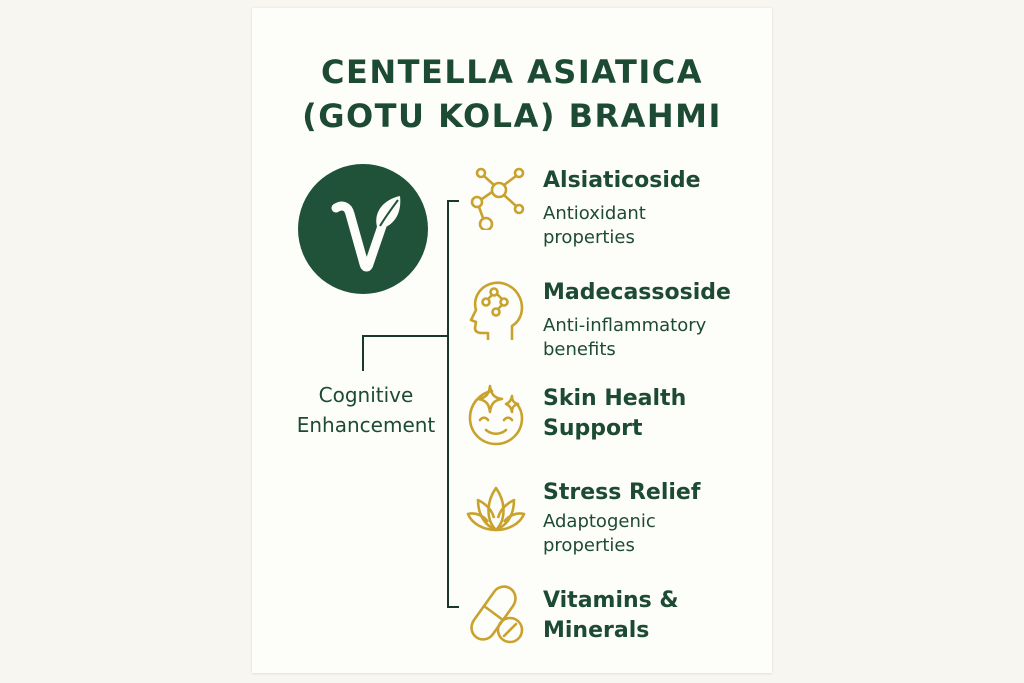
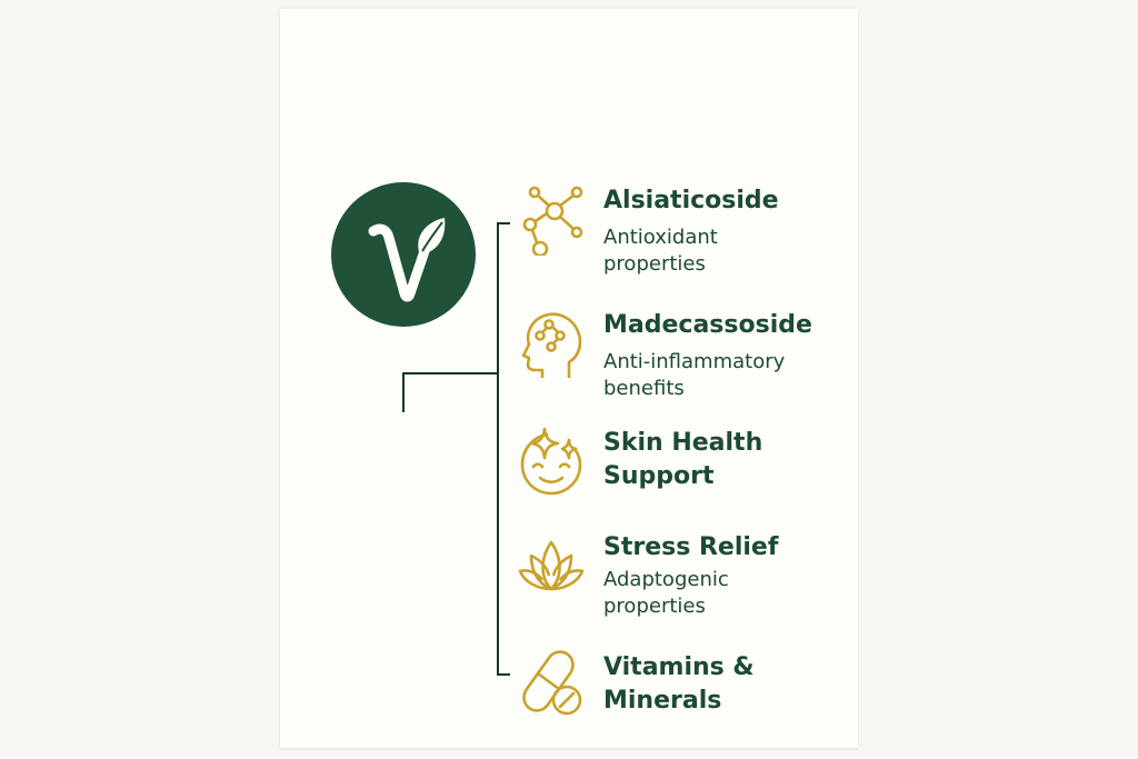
- CENTELLA ASIATICA
- (GOTU KOLA) BRAHMI
- Cognitive
- Enhancement
  Alsiaticoside
  Antioxidant
  properties
  Madecassoside
  Anti-inflammatory
  benefits
  Skin Health
  Support
  Stress Relief
  Adaptogenic
  properties
  Vitamins &
  Minerals
